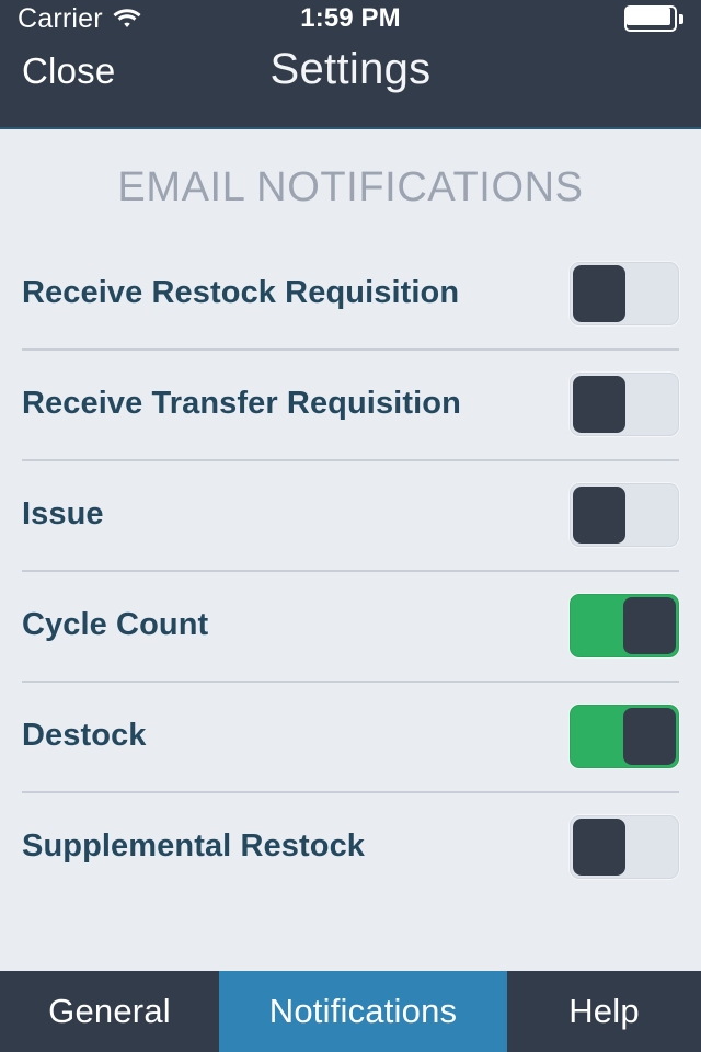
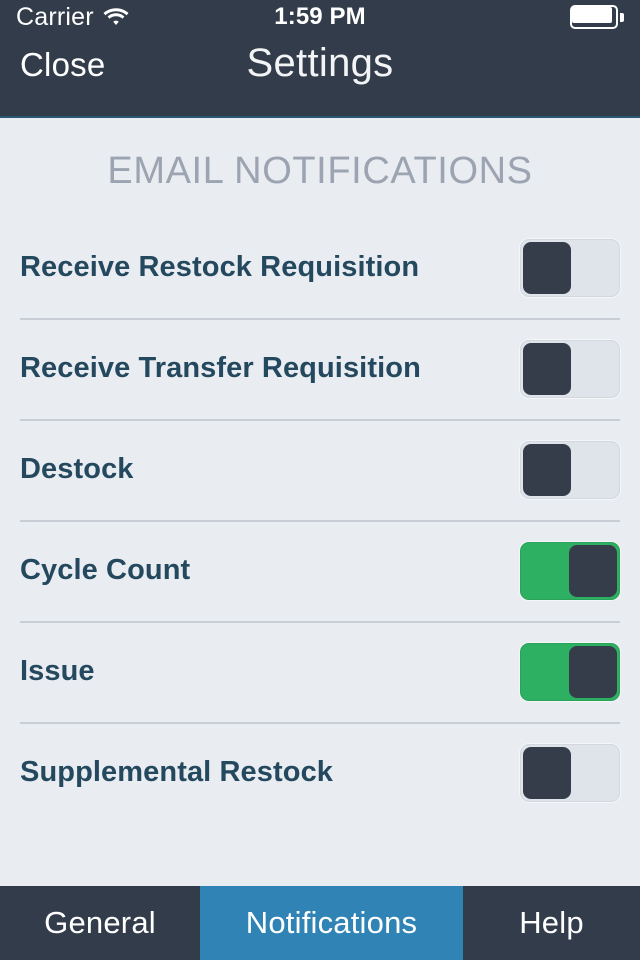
  Carrier
  1:59 PM
  Close
  Settings
  EMAIL NOTIFICATIONS
  Receive Restock Requisition
  Receive Transfer Requisition
- Issue
+ Destock
  Cycle Count
- Destock
+ Issue
  Supplemental Restock
  General
  Notifications
  Help
